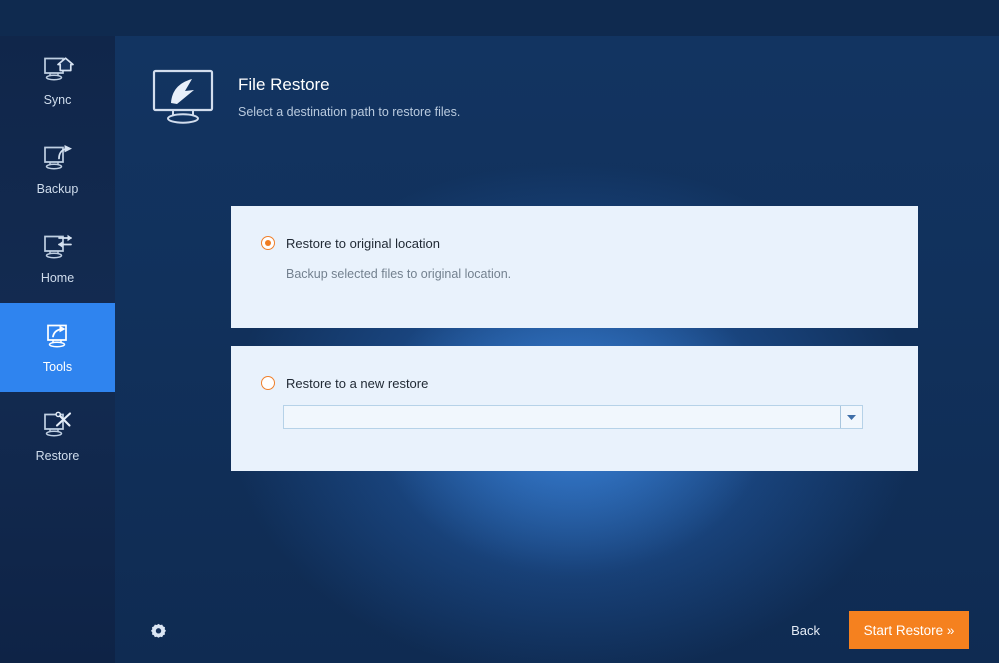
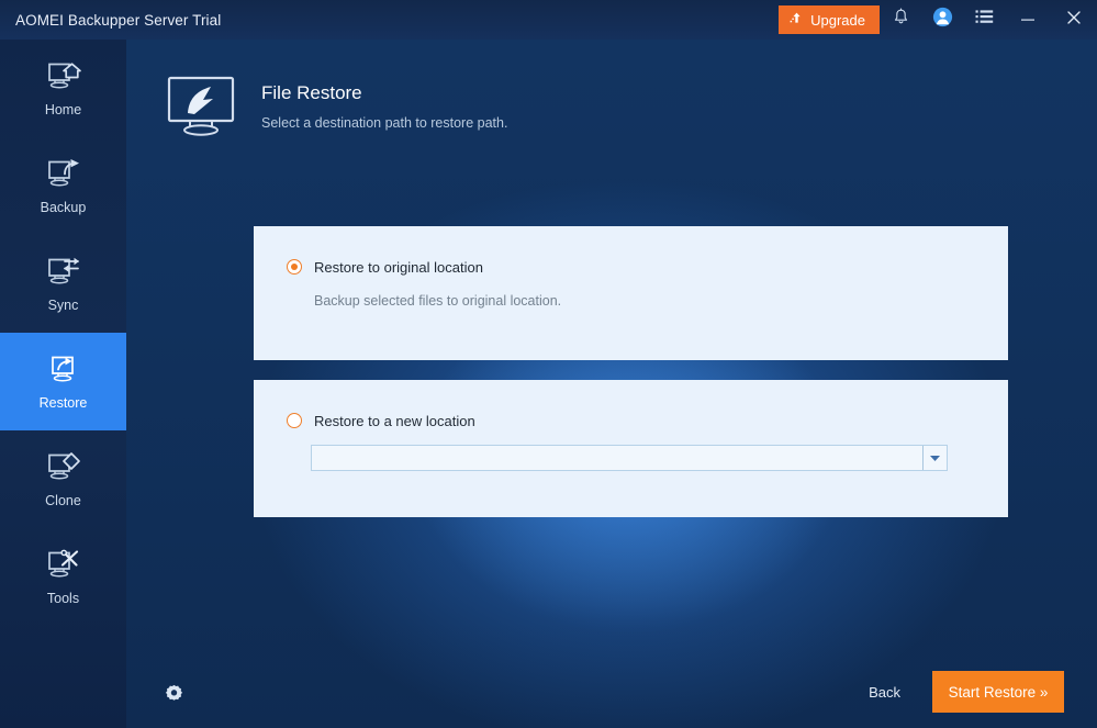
+ AOMEI Backupper Server Trial
+ Upgrade
- Sync
+ Home
  Backup
- Home
+ Sync
- Tools
+ Restore
+ Clone
- Restore
+ Tools
  File Restore
- Select a destination path to restore files.
+ Select a destination path to restore path.
  Restore to original location
  Backup selected files to original location.
- Restore to a new restore
+ Restore to a new location
  Back
  Start Restore »
